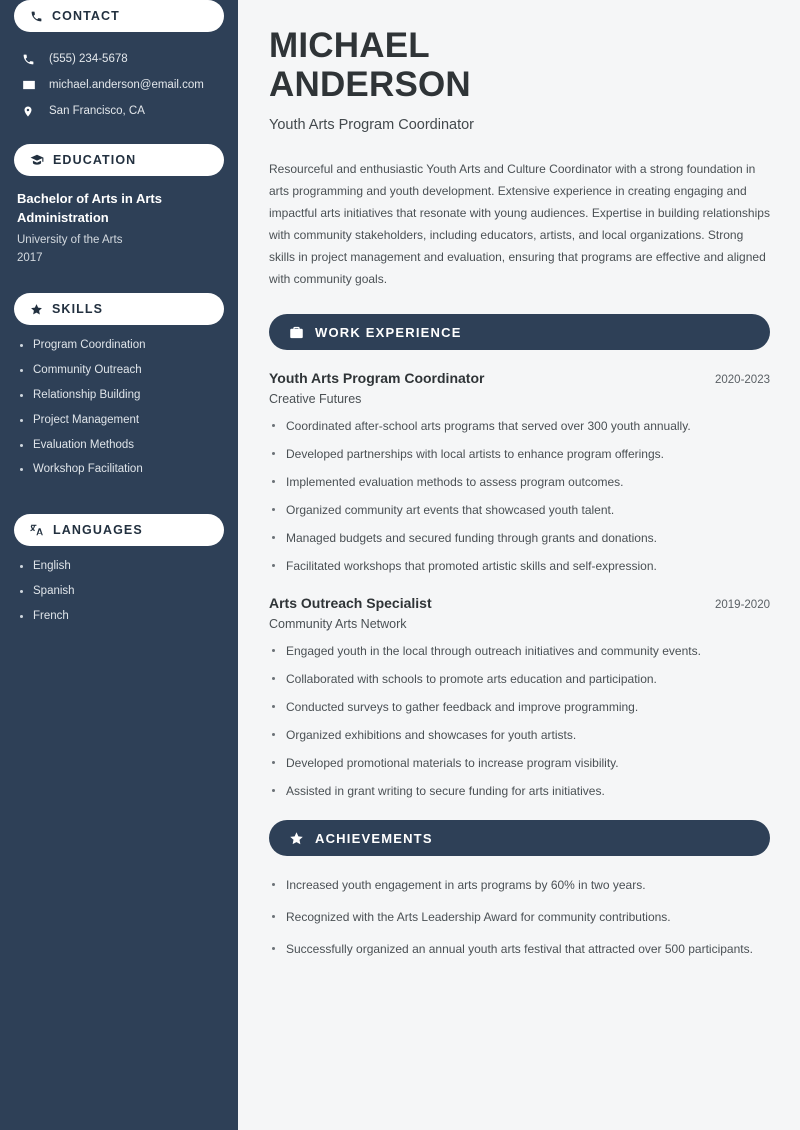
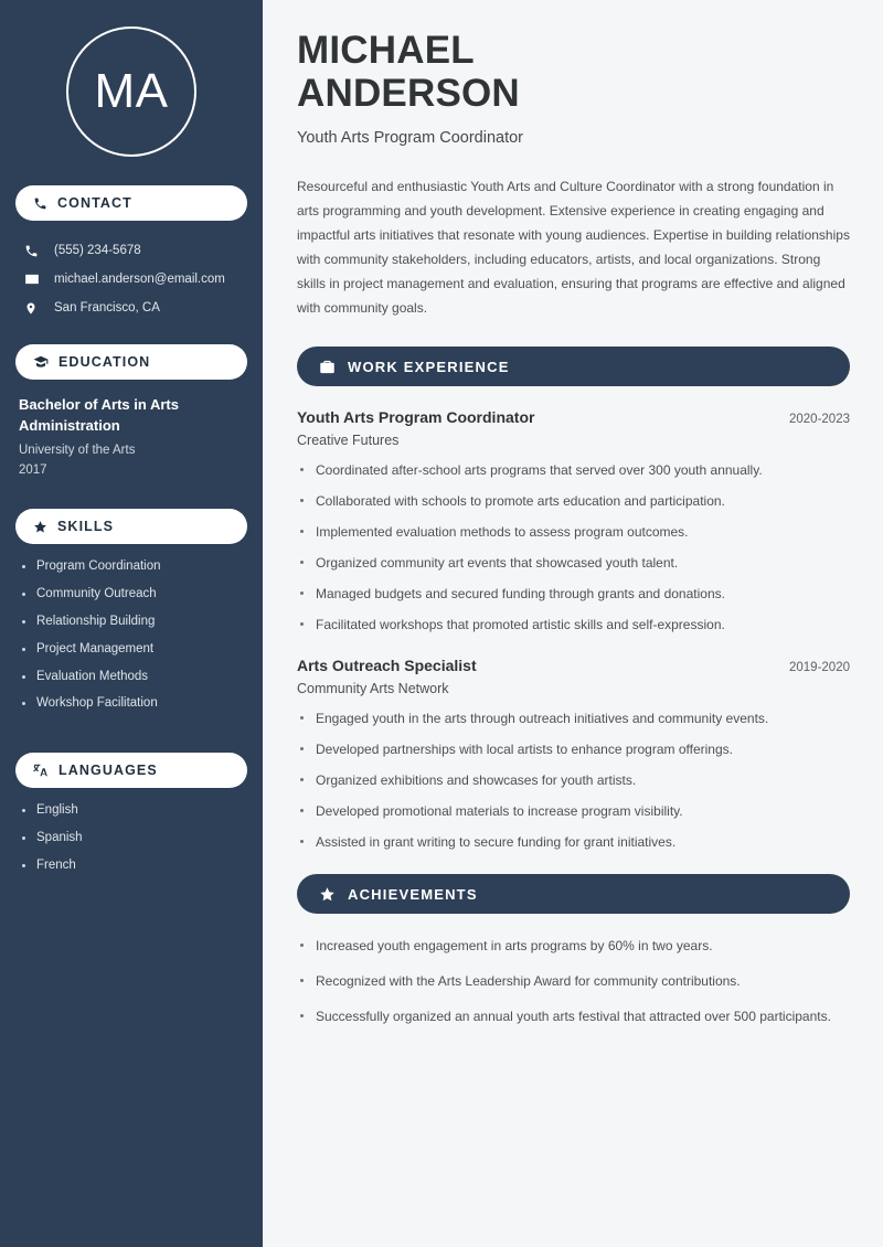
+ MA
  CONTACT
  (555) 234-5678
  michael.anderson@email.com
  San Francisco, CA
  EDUCATION
  Bachelor of Arts in Arts Administration
  University of the Arts
  2017
  SKILLS
  Program Coordination
  Community Outreach
  Relationship Building
  Project Management
  Evaluation Methods
  Workshop Facilitation
  LANGUAGES
  English
  Spanish
  French
  MICHAEL
  ANDERSON
  Youth Arts Program Coordinator
  Resourceful and enthusiastic Youth Arts and Culture Coordinator with a strong foundation in arts programming and youth development. Extensive experience in creating engaging and impactful arts initiatives that resonate with young audiences. Expertise in building relationships with community stakeholders, including educators, artists, and local organizations. Strong skills in project management and evaluation, ensuring that programs are effective and aligned with community goals.
  WORK EXPERIENCE
  Youth Arts Program Coordinator
  2020-2023
  Creative Futures
  Coordinated after-school arts programs that served over 300 youth annually.
- Developed partnerships with local artists to enhance program offerings.
+ Collaborated with schools to promote arts education and participation.
  Implemented evaluation methods to assess program outcomes.
  Organized community art events that showcased youth talent.
  Managed budgets and secured funding through grants and donations.
  Facilitated workshops that promoted artistic skills and self-expression.
  Arts Outreach Specialist
  2019-2020
  Community Arts Network
- Engaged youth in the local through outreach initiatives and community events.
+ Engaged youth in the arts through outreach initiatives and community events.
- Collaborated with schools to promote arts education and participation.
+ Developed partnerships with local artists to enhance program offerings.
- Conducted surveys to gather feedback and improve programming.
  Organized exhibitions and showcases for youth artists.
  Developed promotional materials to increase program visibility.
- Assisted in grant writing to secure funding for arts initiatives.
+ Assisted in grant writing to secure funding for grant initiatives.
  ACHIEVEMENTS
  Increased youth engagement in arts programs by 60% in two years.
  Recognized with the Arts Leadership Award for community contributions.
  Successfully organized an annual youth arts festival that attracted over 500 participants.
